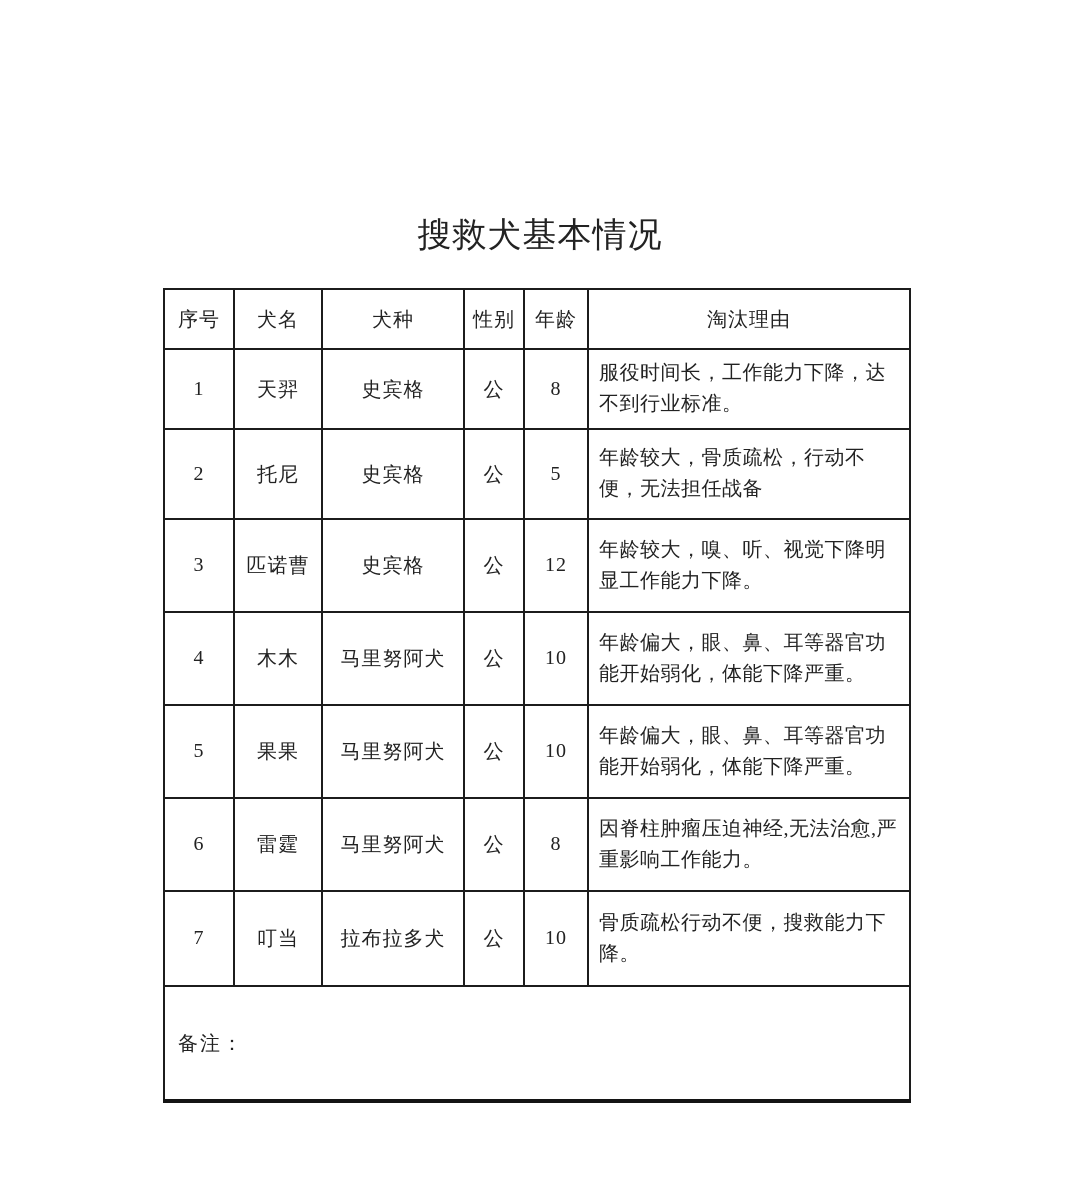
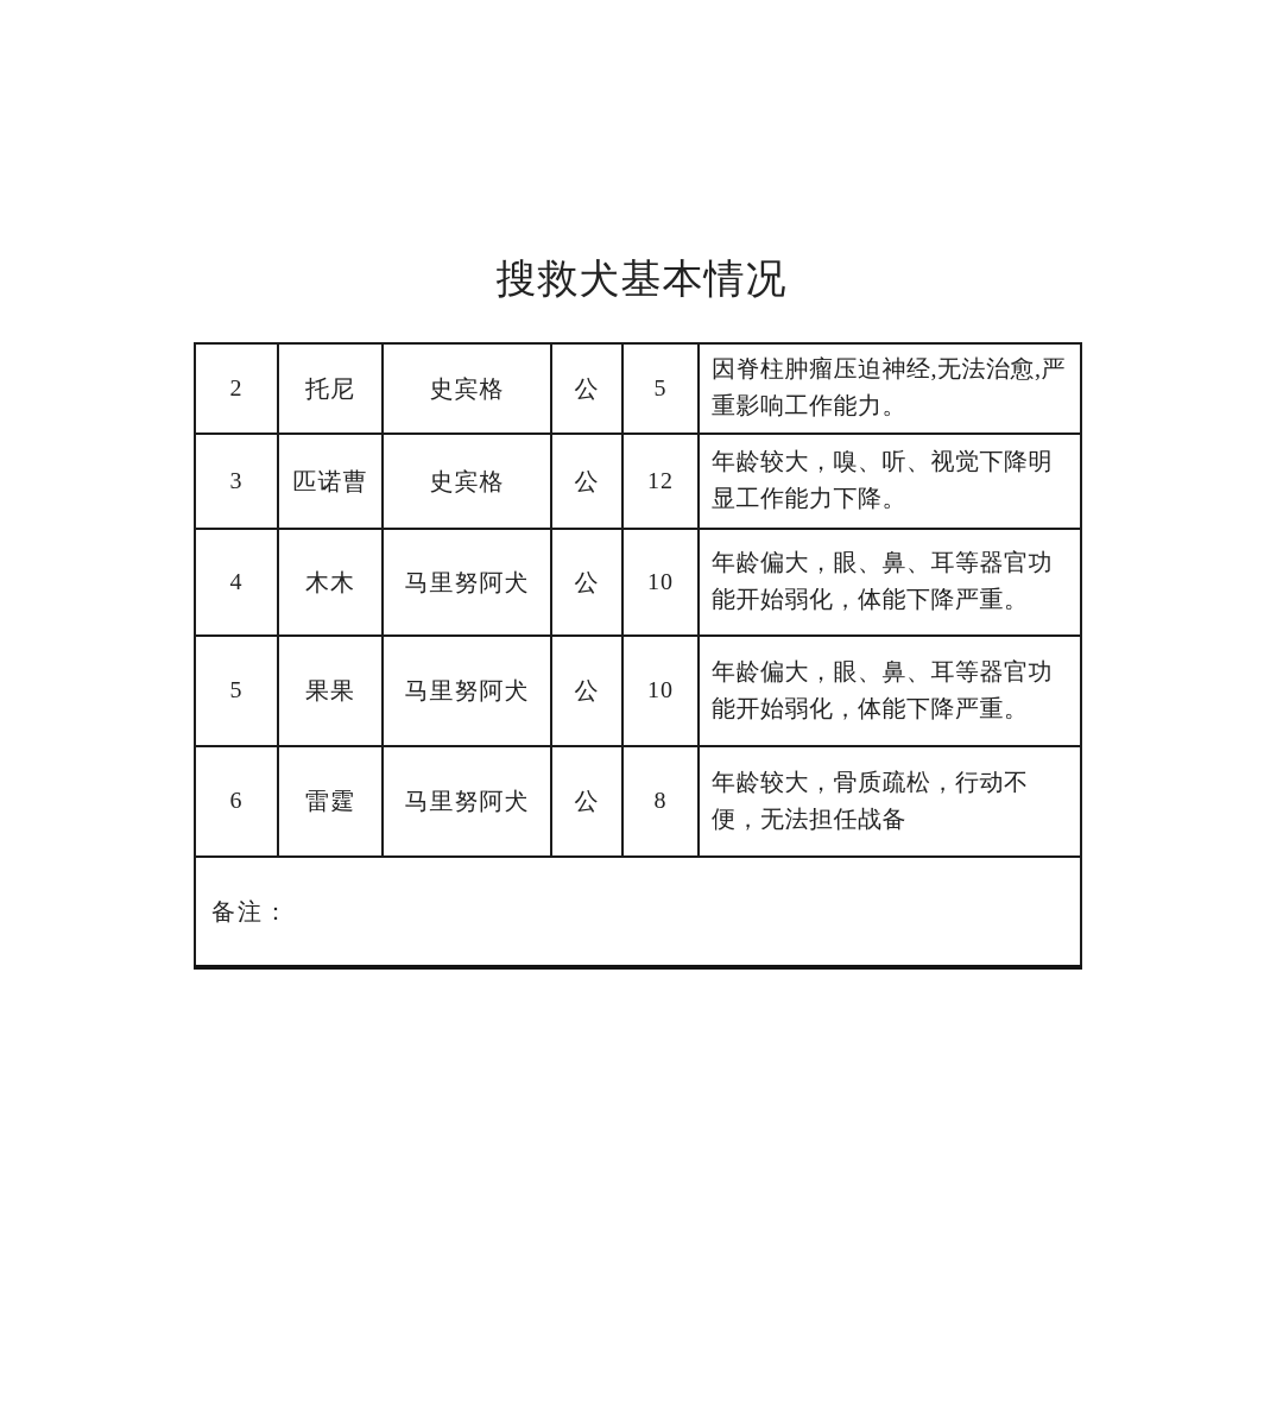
  搜救犬基本情况
- 序号	犬名	犬种	性别	年龄	淘汰理由
- 1	天羿	史宾格	公	8	服役时间长，工作能力下降，达不到行业标准。
- 2	托尼	史宾格	公	5	年龄较大，骨质疏松，行动不便，无法担任战备
+ 2	托尼	史宾格	公	5	因脊柱肿瘤压迫神经,无法治愈,严重影响工作能力。
  3	匹诺曹	史宾格	公	12	年龄较大，嗅、听、视觉下降明显工作能力下降。
  4	木木	马里努阿犬	公	10	年龄偏大，眼、鼻、耳等器官功能开始弱化，体能下降严重。
  5	果果	马里努阿犬	公	10	年龄偏大，眼、鼻、耳等器官功能开始弱化，体能下降严重。
- 6	雷霆	马里努阿犬	公	8	因脊柱肿瘤压迫神经,无法治愈,严重影响工作能力。
+ 6	雷霆	马里努阿犬	公	8	年龄较大，骨质疏松，行动不便，无法担任战备
- 7	叮当	拉布拉多犬	公	10	骨质疏松行动不便，搜救能力下降。
  备注：
